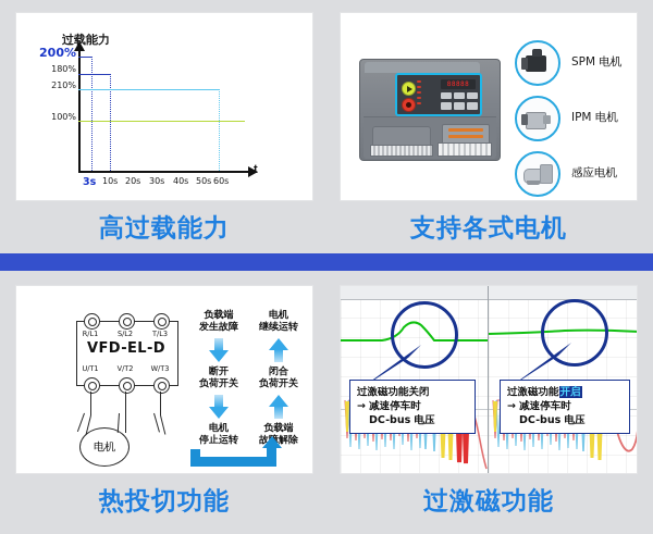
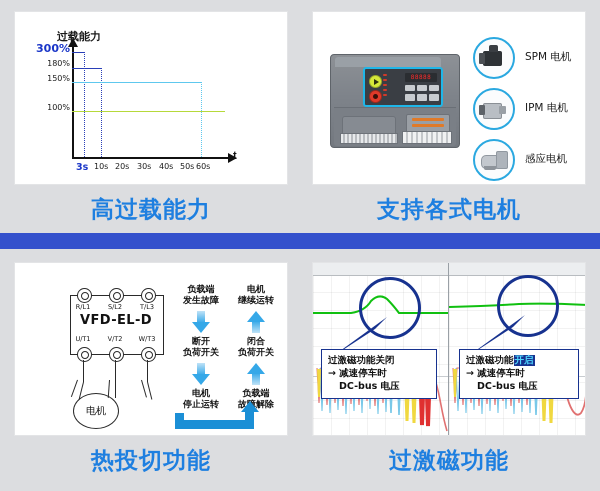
  过载能力
  t
- 200%
+ 300%
  180%
- 210%
+ 150%
  100%
  3s
  10s
  20s
  30s
  40s
  50s
  60s
  高过载能力
  SPM 电机
  IPM 电机
  感应电机
  支持各式电机
  VFD-EL-D
  R/L1
  S/L2
  T/L3
  U/T1
  V/T2
  W/T3
  电机
  负载端
  发生故障
  断开
  负荷开关
  电机
  停止运转
  电机
  继续运转
  闭合
  负荷开关
  负载端
  故障解除
  热投切功能
  过激磁功能关闭
  → 减速停车时
  DC-bus 电压
  过激磁功能开启
  → 减速停车时
  DC-bus 电压
  过激磁功能
